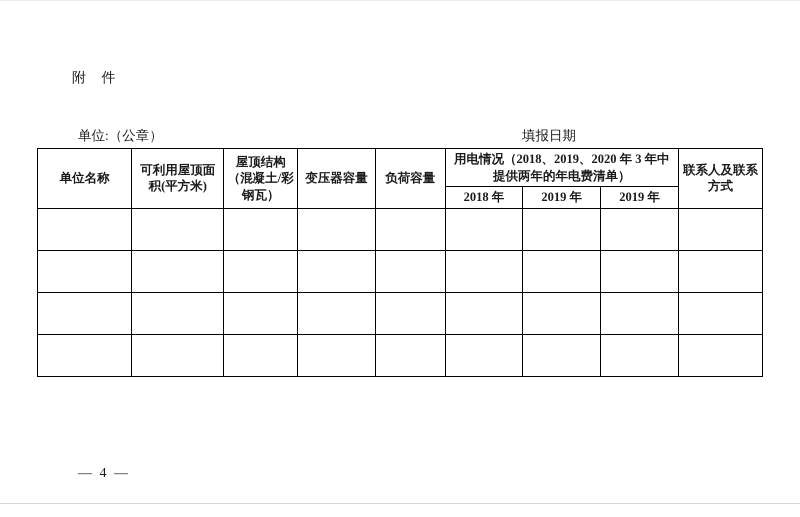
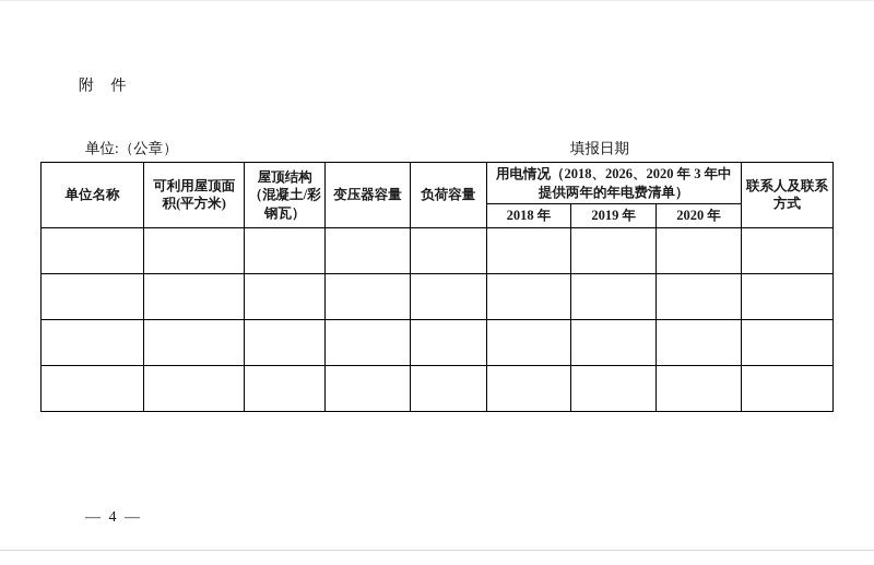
  附 件
  单位:（公章）
  填报日期
- 单位名称	可利用屋顶面积(平方米)	屋顶结构（混凝土/彩钢瓦）	变压器容量	负荷容量	用电情况（2018、2019、2020 年 3 年中提供两年的年电费清单）	联系人及联系方式
+ 单位名称	可利用屋顶面积(平方米)	屋顶结构（混凝土/彩钢瓦）	变压器容量	负荷容量	用电情况（2018、2026、2020 年 3 年中提供两年的年电费清单）	联系人及联系方式
- 2018 年	2019 年	2019 年
+ 2018 年	2019 年	2020 年
  — 4 —
